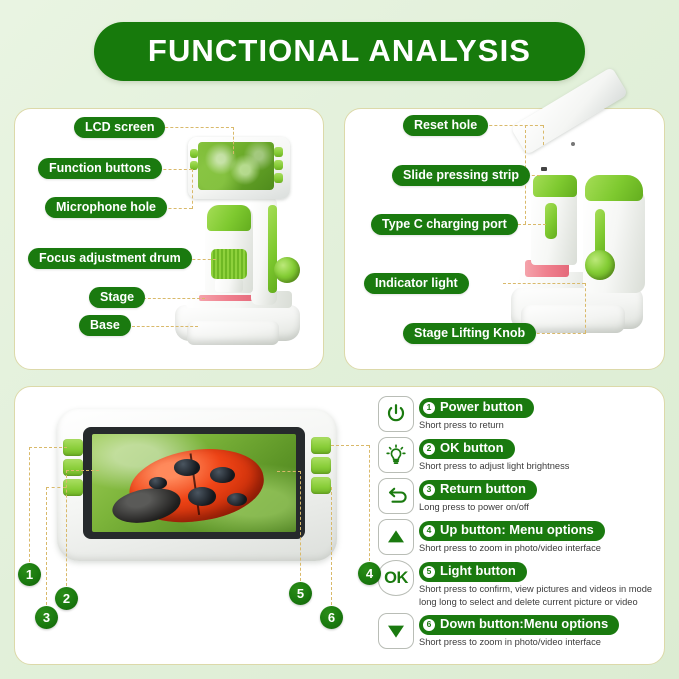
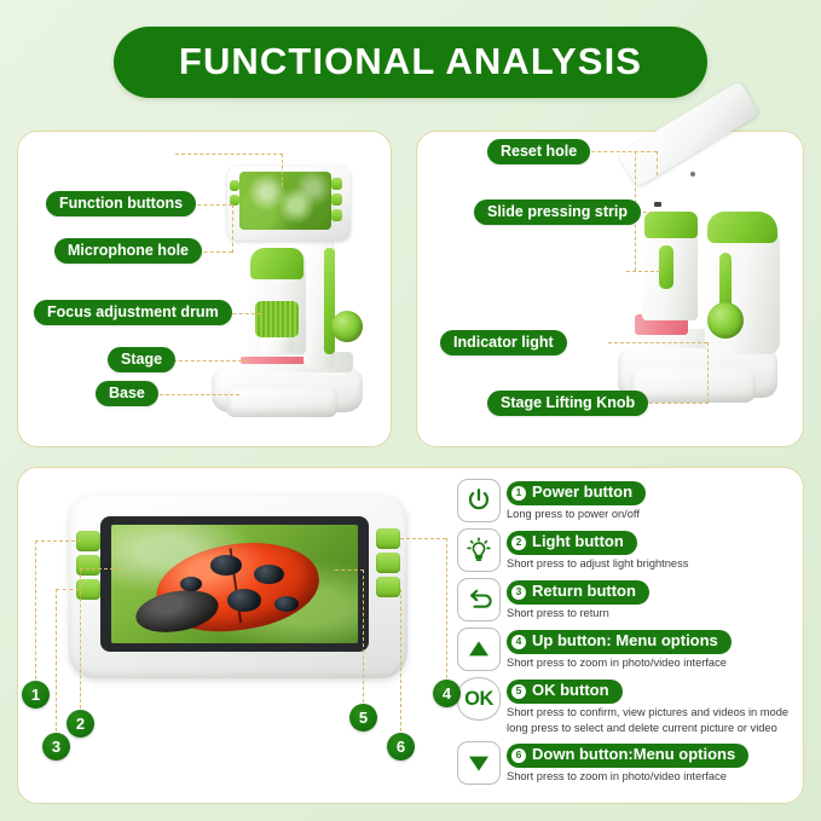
  FUNCTIONAL ANALYSIS
- LCD screen
  Function buttons
  Microphone hole
  Focus adjustment drum
  Stage
  Base
  Reset hole
  Slide pressing strip
- Type C charging port
  Indicator light
  Stage Lifting Knob
  1
  2
  3
  4
  5
  6
  1
  Power button
- Short press to return
+ Long press to power on/off
  2
- OK button
+ Light button
  Short press to adjust light brightness
  3
  Return button
- Long press to power on/off
+ Short press to return
  4
  Up button: Menu options
  Short press to zoom in photo/video interface
  OK
  5
- Light button
+ OK button
  Short press to confirm, view pictures and videos in mode
- long long to select and delete current picture or video
+ long press to select and delete current picture or video
  6
  Down button:Menu options
  Short press to zoom in photo/video interface
